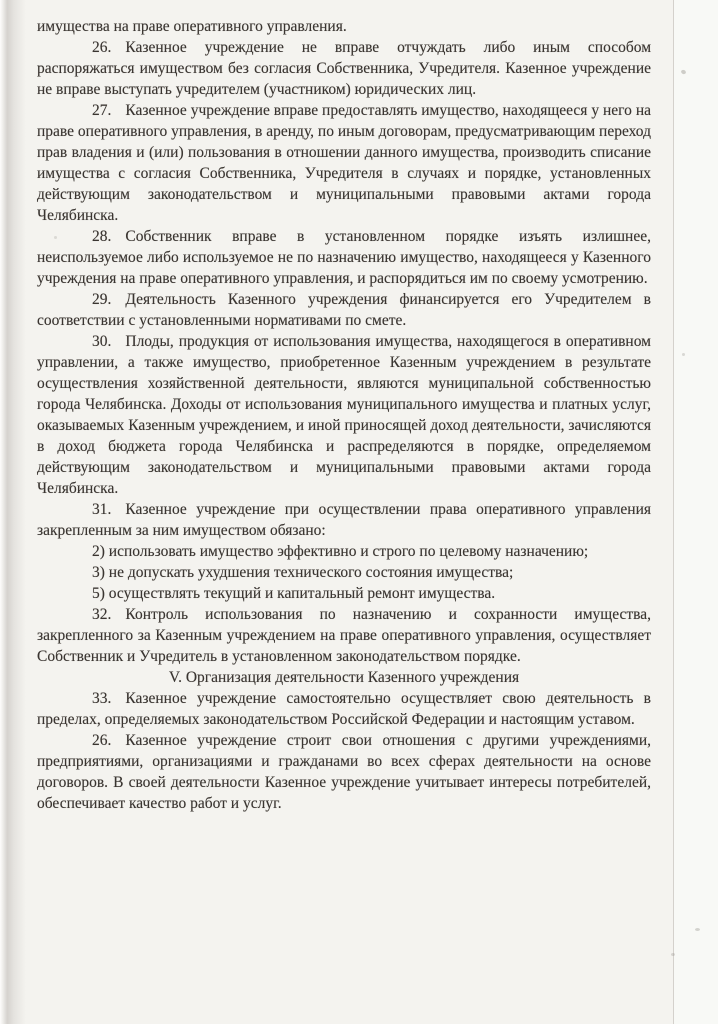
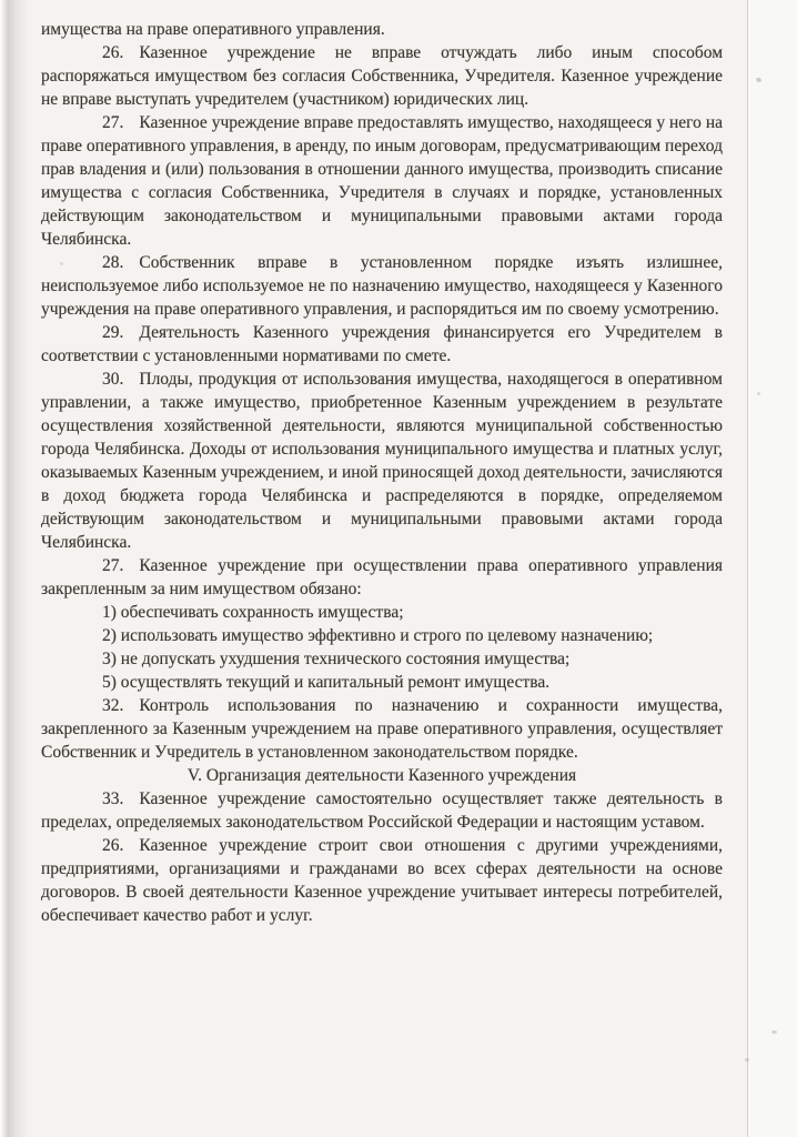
  имущества на праве оперативного управления.
  26. Казенное учреждение не вправе отчуждать либо иным способом распоряжаться имуществом без согласия Собственника, Учредителя. Казенное учреждение не вправе выступать учредителем (участником) юридических лиц.
  27. Казенное учреждение вправе предоставлять имущество, находящееся у него на праве оперативного управления, в аренду, по иным договорам, предусматривающим переход прав владения и (или) пользования в отношении данного имущества, производить списание имущества с согласия Собственника, Учредителя в случаях и порядке, установленных действующим законодательством и муниципальными правовыми актами города Челябинска.
  28. Собственник вправе в установленном порядке изъять излишнее, неиспользуемое либо используемое не по назначению имущество, находящееся у Казенного учреждения на праве оперативного управления, и распорядиться им по своему усмотрению.
  29. Деятельность Казенного учреждения финансируется его Учредителем в соответствии с установленными нормативами по смете.
  30. Плоды, продукция от использования имущества, находящегося в оперативном управлении, а также имущество, приобретенное Казенным учреждением в результате осуществления хозяйственной деятельности, являются муниципальной собственностью города Челябинска. Доходы от использования муниципального имущества и платных услуг, оказываемых Казенным учреждением, и иной приносящей доход деятельности, зачисляются в доход бюджета города Челябинска и распределяются в порядке, определяемом действующим законодательством и муниципальными правовыми актами города Челябинска.
- 31. Казенное учреждение при осуществлении права оперативного управления закрепленным за ним имуществом обязано:
+ 27. Казенное учреждение при осуществлении права оперативного управления закрепленным за ним имуществом обязано:
+ 1) обеспечивать сохранность имущества;
  2) использовать имущество эффективно и строго по целевому назначению;
  3) не допускать ухудшения технического состояния имущества;
  5) осуществлять текущий и капитальный ремонт имущества.
  32. Контроль использования по назначению и сохранности имущества, закрепленного за Казенным учреждением на праве оперативного управления, осуществляет Собственник и Учредитель в установленном законодательством порядке.
  V. Организация деятельности Казенного учреждения
- 33. Казенное учреждение самостоятельно осуществляет свою деятельность в пределах, определяемых законодательством Российской Федерации и настоящим уставом.
+ 33. Казенное учреждение самостоятельно осуществляет также деятельность в пределах, определяемых законодательством Российской Федерации и настоящим уставом.
  26. Казенное учреждение строит свои отношения с другими учреждениями, предприятиями, организациями и гражданами во всех сферах деятельности на основе договоров. В своей деятельности Казенное учреждение учитывает интересы потребителей, обеспечивает качество работ и услуг.
